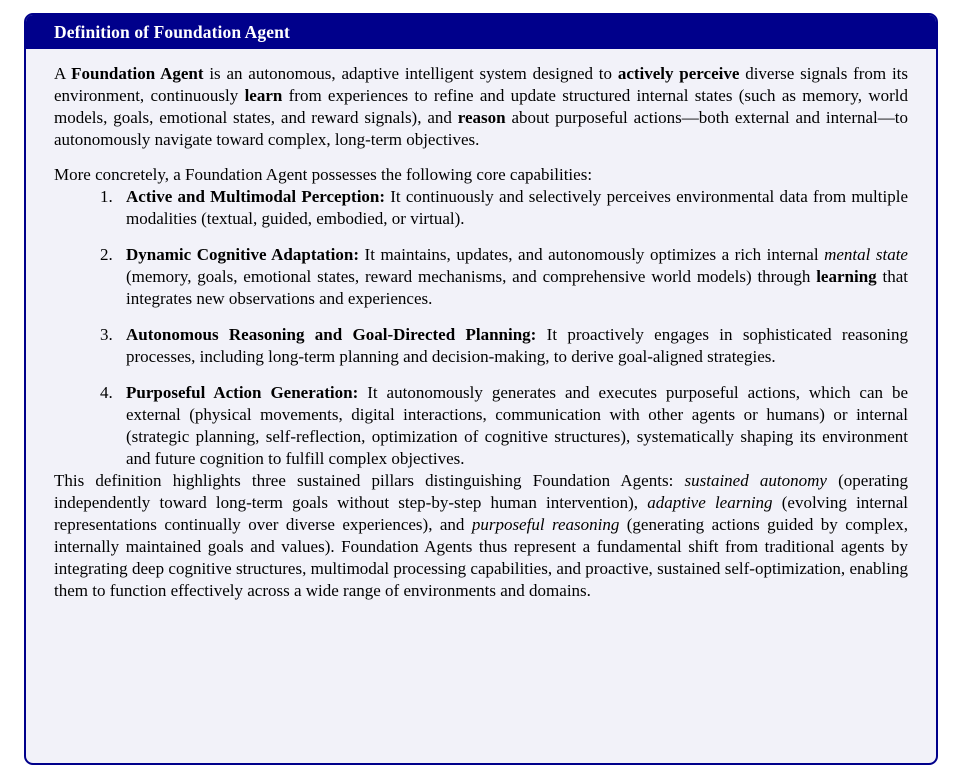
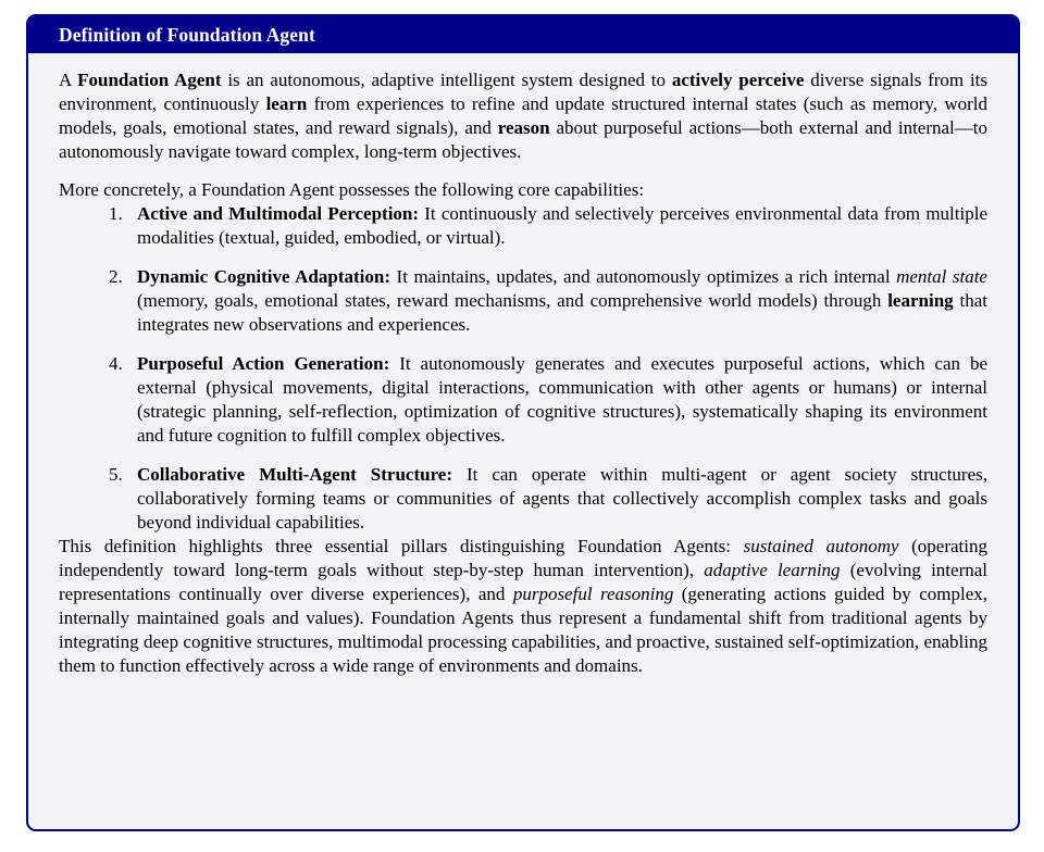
  Definition of Foundation Agent
  A Foundation Agent is an autonomous, adaptive intelligent system designed to actively perceive diverse signals from its environment, continuously learn from experiences to refine and update structured internal states (such as memory, world models, goals, emotional states, and reward signals), and reason about purposeful actions—both external and internal—to autonomously navigate toward complex, long-term objectives.
  More concretely, a Foundation Agent possesses the following core capabilities:
  1.
  Active and Multimodal Perception: It continuously and selectively perceives environmental data from multiple modalities (textual, guided, embodied, or virtual).
  2.
  Dynamic Cognitive Adaptation: It maintains, updates, and autonomously optimizes a rich internal mental state (memory, goals, emotional states, reward mechanisms, and comprehensive world models) through learning that integrates new observations and experiences.
- 3.
- Autonomous Reasoning and Goal-Directed Planning: It proactively engages in sophisticated reasoning processes, including long-term planning and decision-making, to derive goal-aligned strategies.
  4.
  Purposeful Action Generation: It autonomously generates and executes purposeful actions, which can be external (physical movements, digital interactions, communication with other agents or humans) or internal (strategic planning, self-reflection, optimization of cognitive structures), systematically shaping its environment and future cognition to fulfill complex objectives.
+ 5.
+ Collaborative Multi-Agent Structure: It can operate within multi-agent or agent society structures, collaboratively forming teams or communities of agents that collectively accomplish complex tasks and goals beyond individual capabilities.
- This definition highlights three sustained pillars distinguishing Foundation Agents: sustained autonomy (operating independently toward long-term goals without step-by-step human intervention), adaptive learning (evolving internal representations continually over diverse experiences), and purposeful reasoning (generating actions guided by complex, internally maintained goals and values). Foundation Agents thus represent a fundamental shift from traditional agents by integrating deep cognitive structures, multimodal processing capabilities, and proactive, sustained self-optimization, enabling them to function effectively across a wide range of environments and domains.
+ This definition highlights three essential pillars distinguishing Foundation Agents: sustained autonomy (operating independently toward long-term goals without step-by-step human intervention), adaptive learning (evolving internal representations continually over diverse experiences), and purposeful reasoning (generating actions guided by complex, internally maintained goals and values). Foundation Agents thus represent a fundamental shift from traditional agents by integrating deep cognitive structures, multimodal processing capabilities, and proactive, sustained self-optimization, enabling them to function effectively across a wide range of environments and domains.
